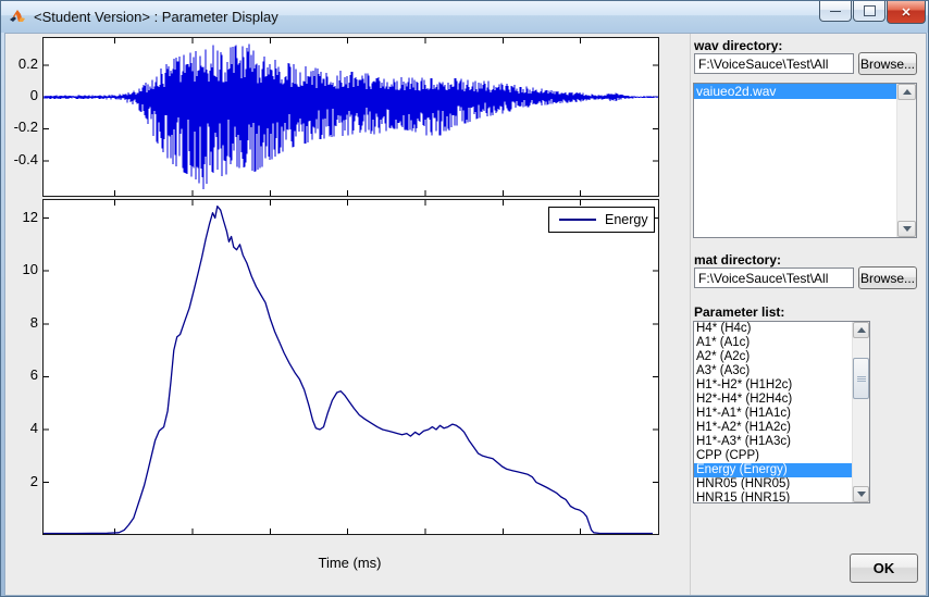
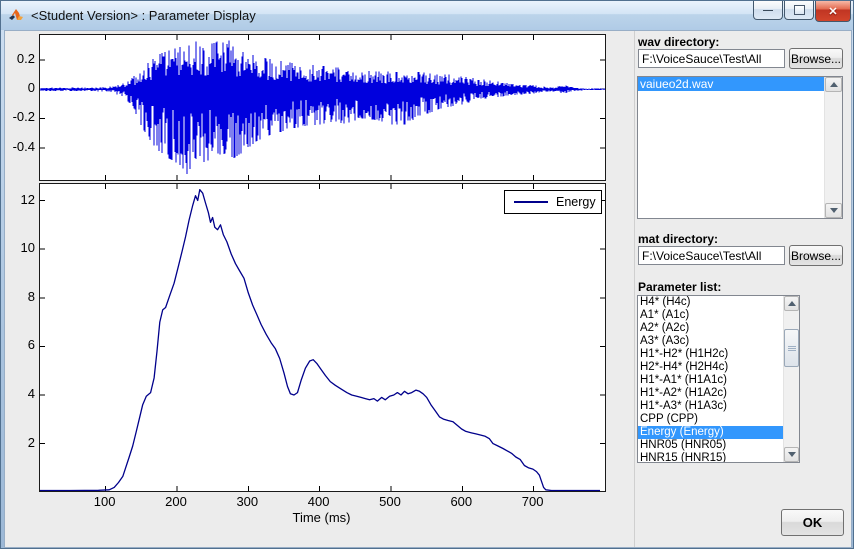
  <Student Version> : Parameter Display
  —
  ✕
  0.2
  0
  -0.2
  -0.4
  Energy
  2
  4
  6
  8
  10
  12
+ 100
+ 200
+ 300
+ 400
+ 500
+ 600
+ 700
  Time (ms)
  wav directory:
  F:\VoiceSauce\Test\All
  Browse...
  vaiueo2d.wav
  mat directory:
  F:\VoiceSauce\Test\All
  Browse...
  Parameter list:
  H4* (H4c)
  A1* (A1c)
  A2* (A2c)
  A3* (A3c)
  H1*-H2* (H1H2c)
  H2*-H4* (H2H4c)
  H1*-A1* (H1A1c)
  H1*-A2* (H1A2c)
  H1*-A3* (H1A3c)
  CPP (CPP)
  Energy (Energy)
  HNR05 (HNR05)
  HNR15 (HNR15)
  OK
